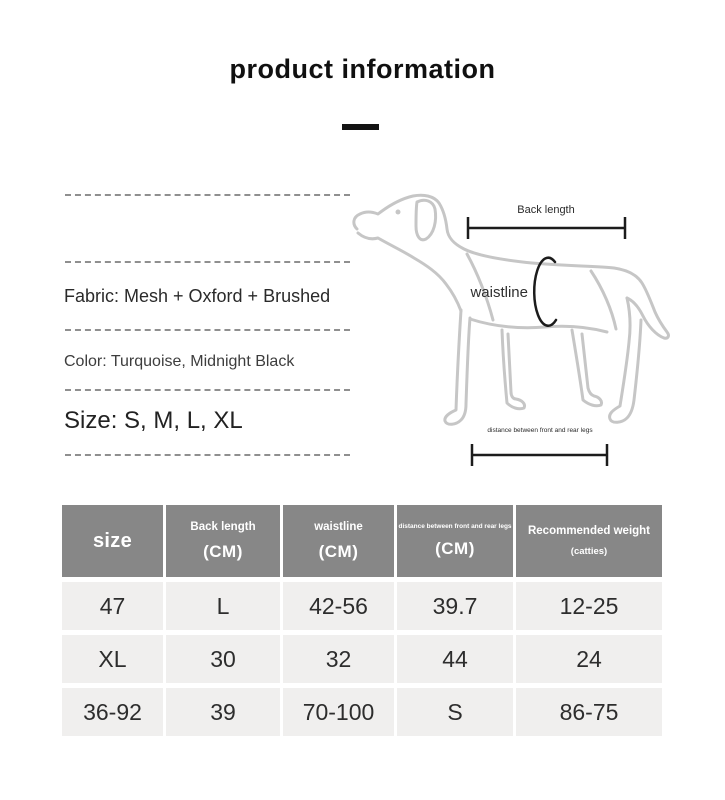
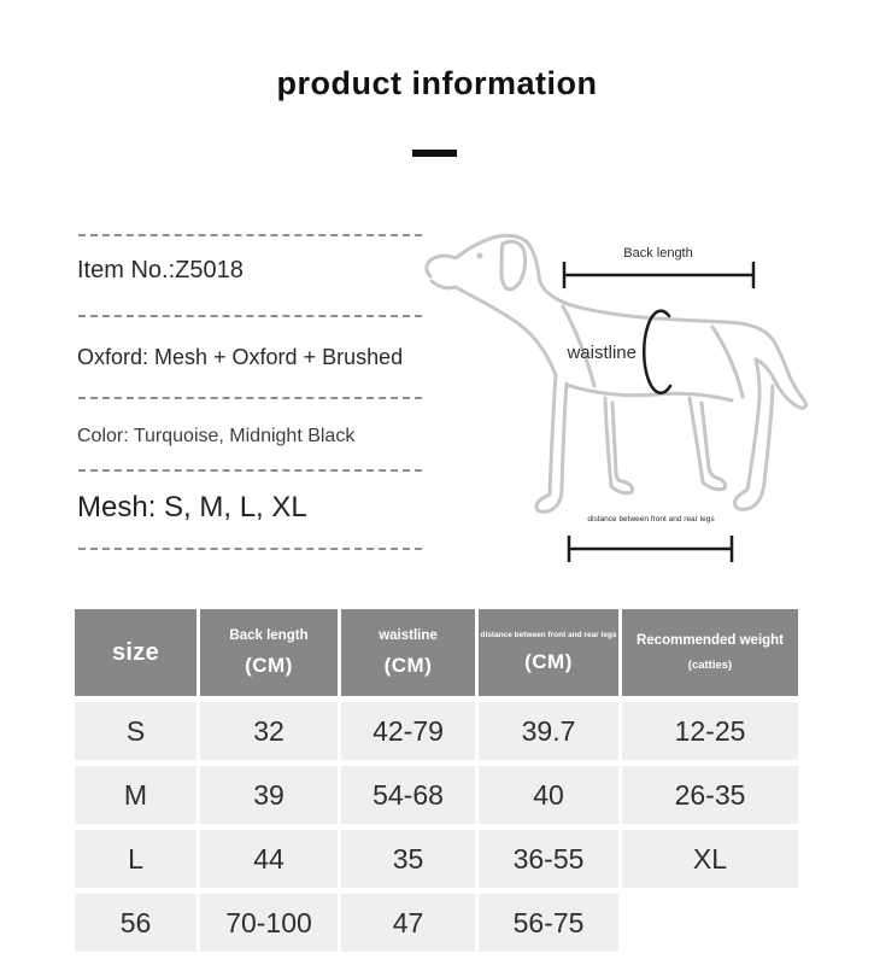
  product information
+ Item No.:Z5018
- Fabric: Mesh + Oxford + Brushed
+ Oxford: Mesh + Oxford + Brushed
  Color: Turquoise, Midnight Black
- Size: S, M, L, XL
+ Mesh: S, M, L, XL
  Back length
  waistline
  size
  Back length
  (CM)
  waistline
  (CM)
  (CM)
  Recommended weight
  (catties)
- 47
+ S
- L
+ 32
- 42-56
+ 42-79
  39.7
  12-25
+ M
- XL
+ 39
+ 54-68
- 30
+ 40
+ 26-35
- 32
+ L
  44
- 24
+ 35
- 36-92
+ 36-55
- 39
+ XL
+ 56
  70-100
- S
+ 47
- 86-75
+ 56-75
